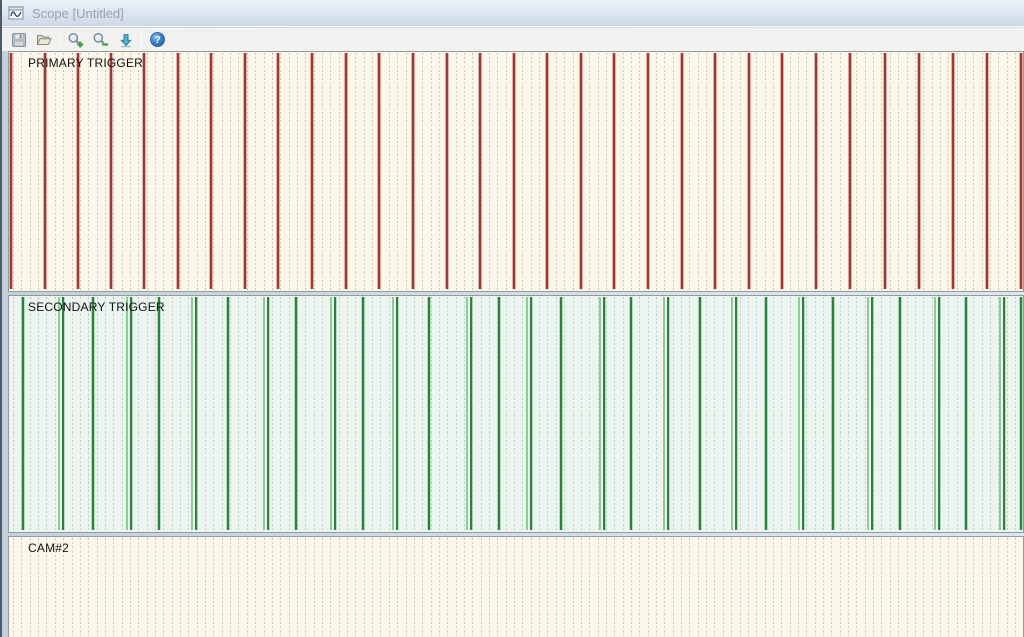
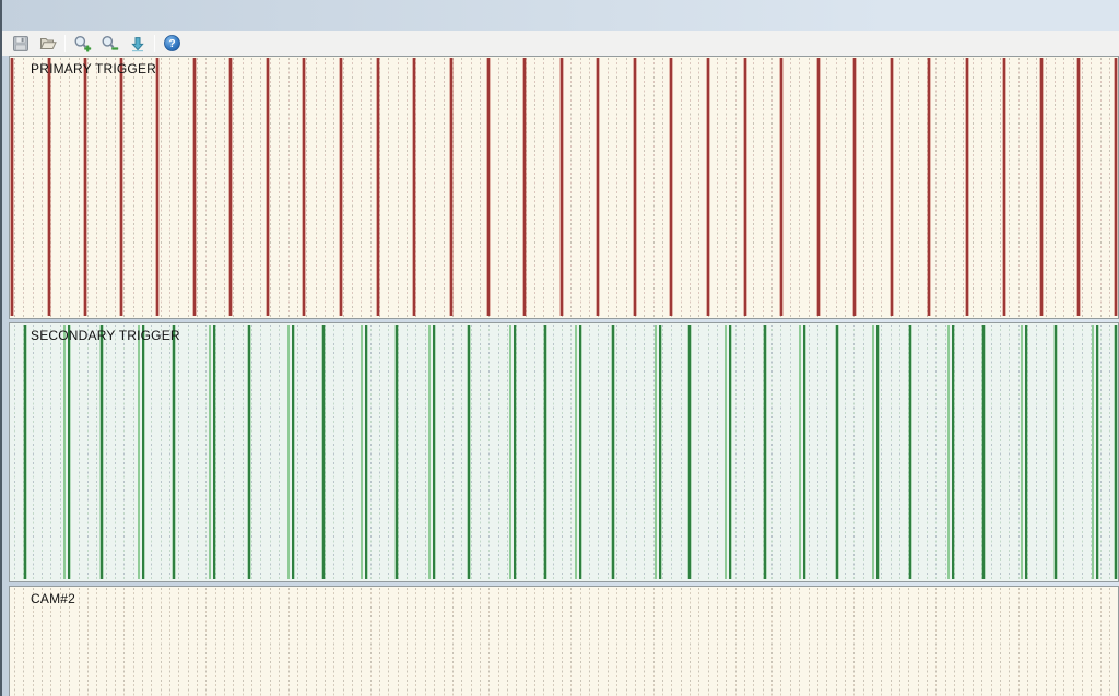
- Scope [Untitled]
  ?
  PRIMARY TRIGGER
  SECONDARY TRIGGER
  CAM#2
